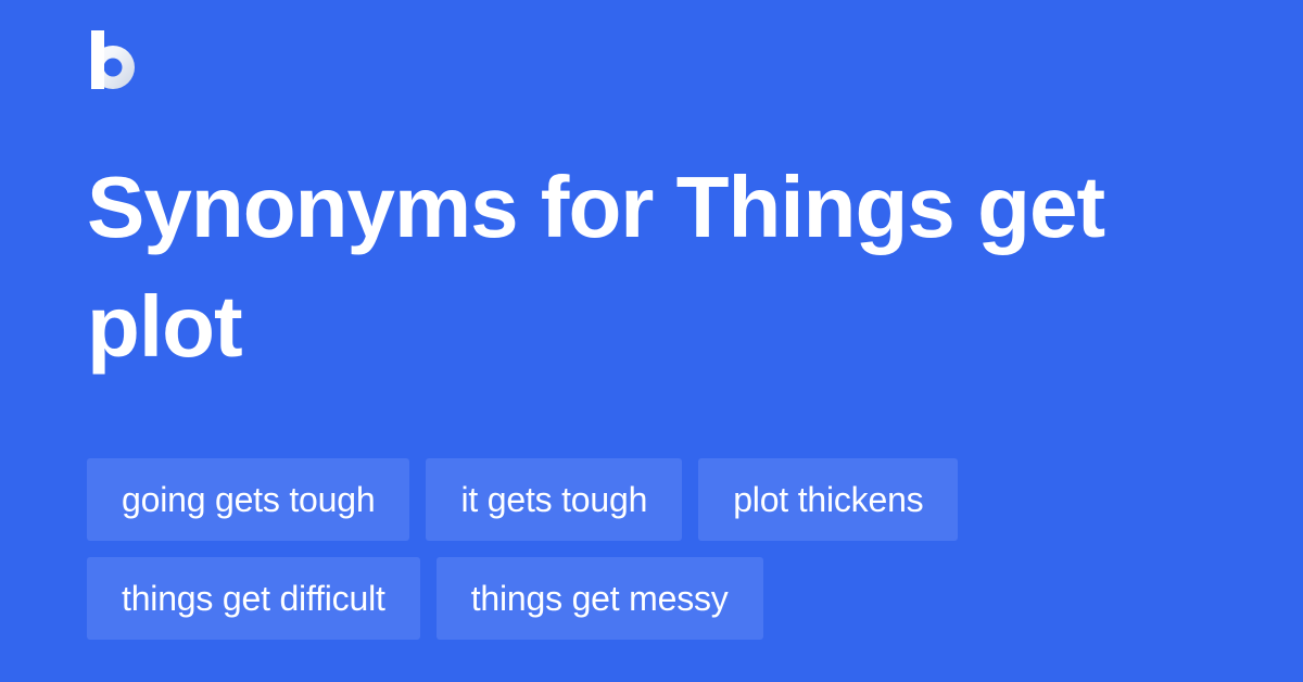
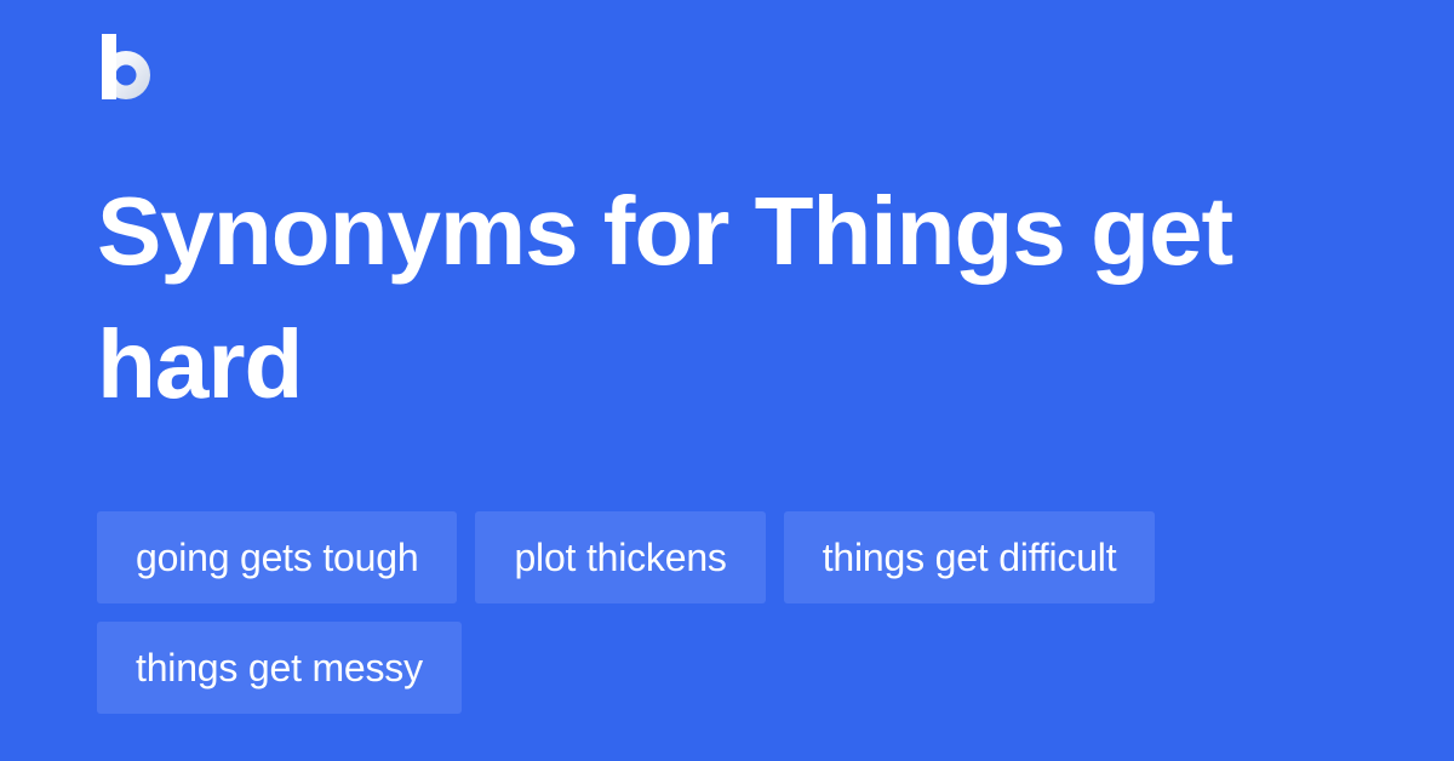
- Synonyms for Things get plot
+ Synonyms for Things get hard
  going gets tough
- it gets tough
  plot thickens
  things get difficult
  things get messy
